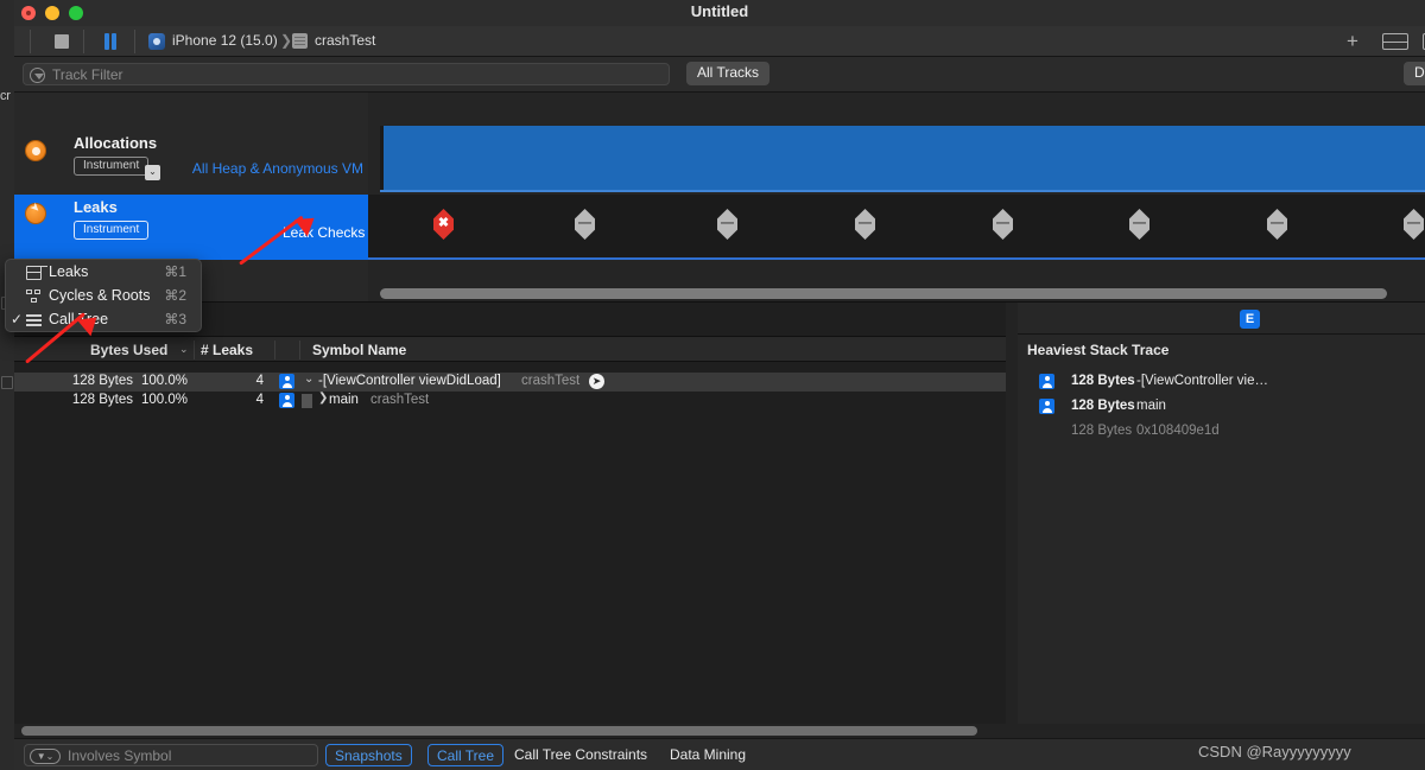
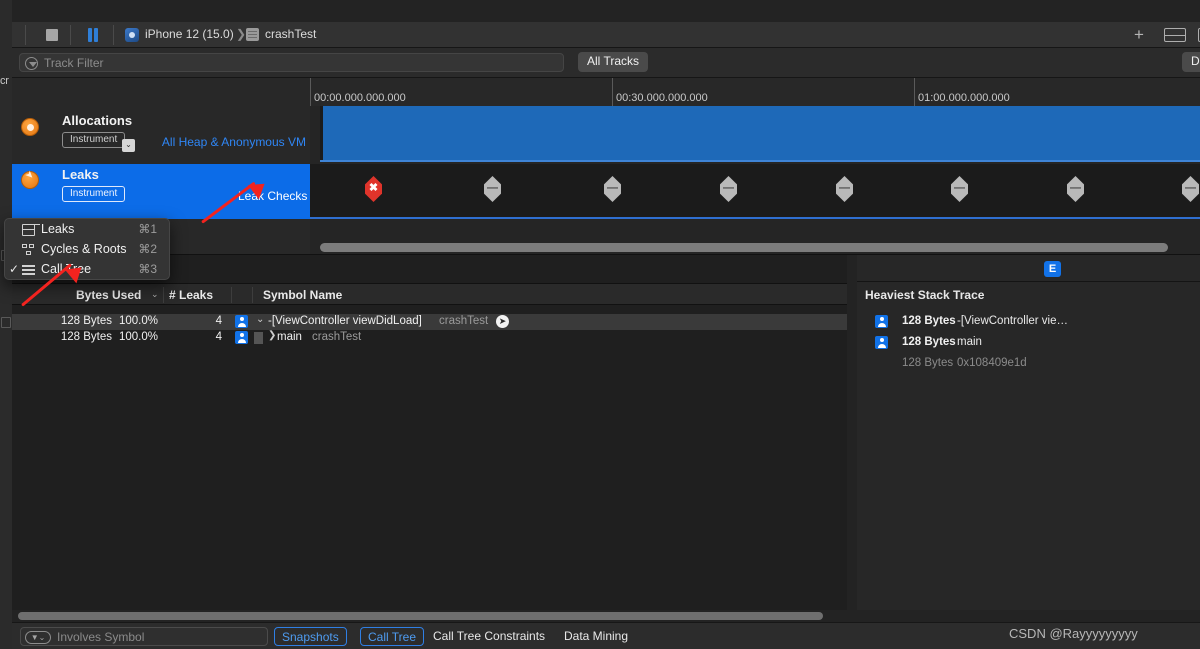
  cr
- Untitled
  iPhone 12 (15.0)
  ❯
  crashTest
  +
  Track Filter
  All Tracks
+ 00:00.000.000.000
+ 00:30.000.000.000
+ 01:00.000.000.000
  Allocations
  Instrument
  ⌄
  All Heap & Anonymous VM
  Leaks
  Instrument
  Leak Checks
  ✖
  —
  —
  —
  —
  —
  —
  —
  Bytes Used
  ⌄
  # Leaks
  Symbol Name
  128 Bytes
  100.0%
  4
  ⌄
  -[ViewController viewDidLoad]
  crashTest
  ➤
  128 Bytes
  100.0%
  4
  ❯
  main
  crashTest
  E
  Heaviest Stack Trace
  128 Bytes
  -[ViewController vie…
  128 Bytes
  main
  128 Bytes
  0x108409e1d
  ▼⌄
  Involves Symbol
  Snapshots
  Call Tree
  Call Tree Constraints
  Data Mining
  Leaks
  ⌘1
  Cycles & Roots
  ⌘2
  ✓
  Cal Tree
  ⌘3
  CSDN @Rayyyyyyyyy
